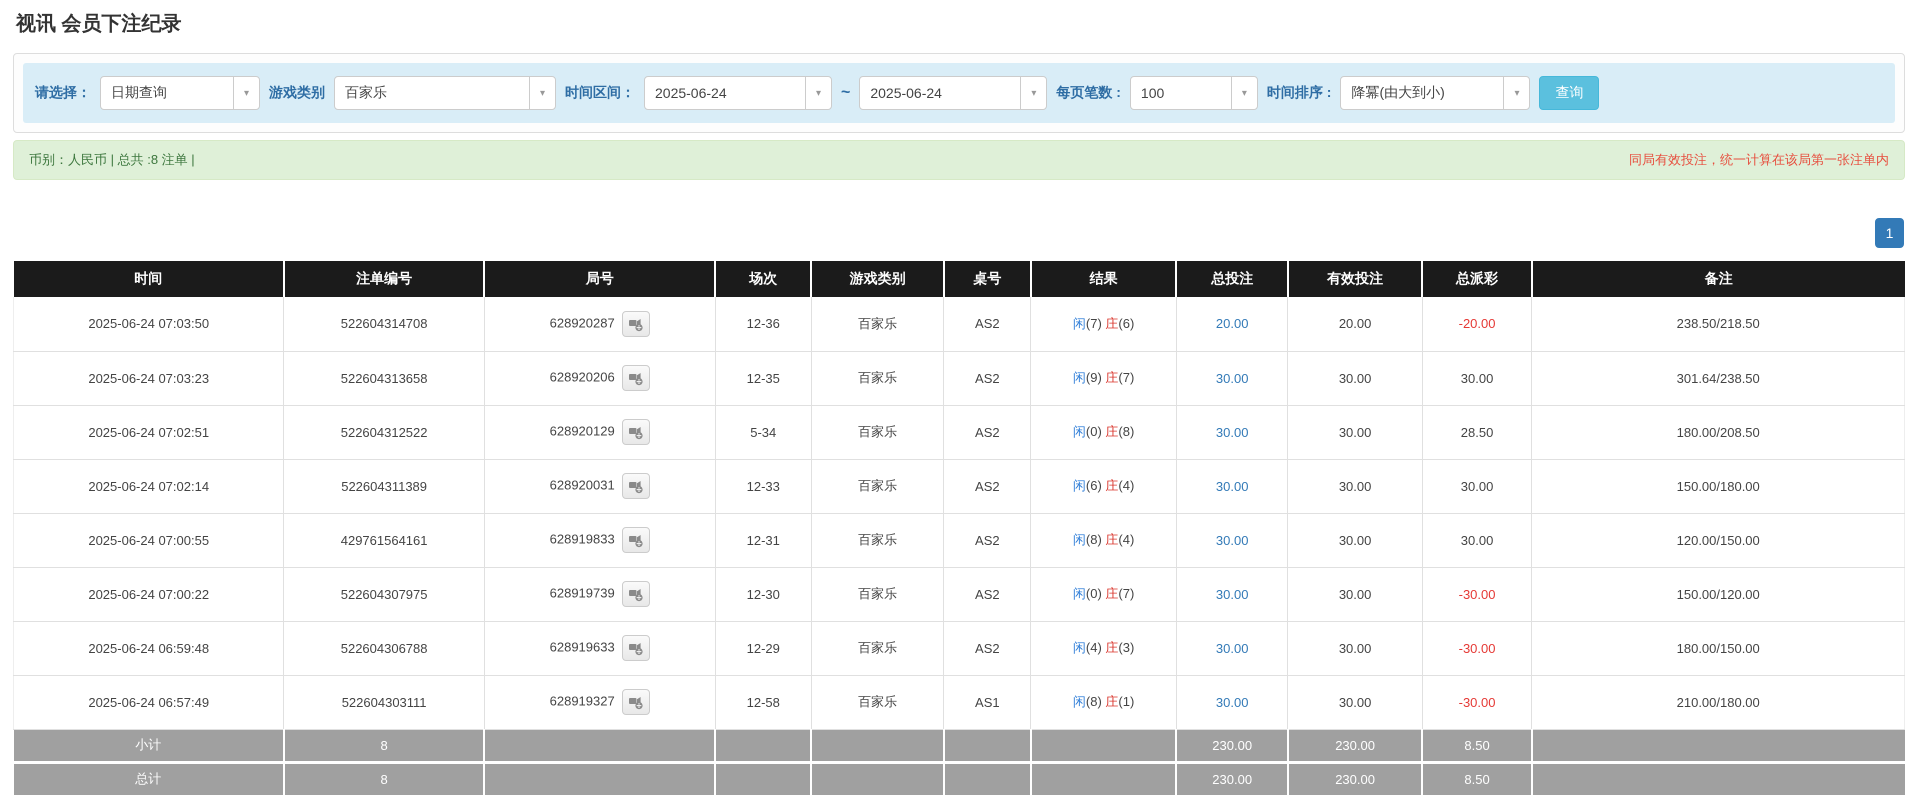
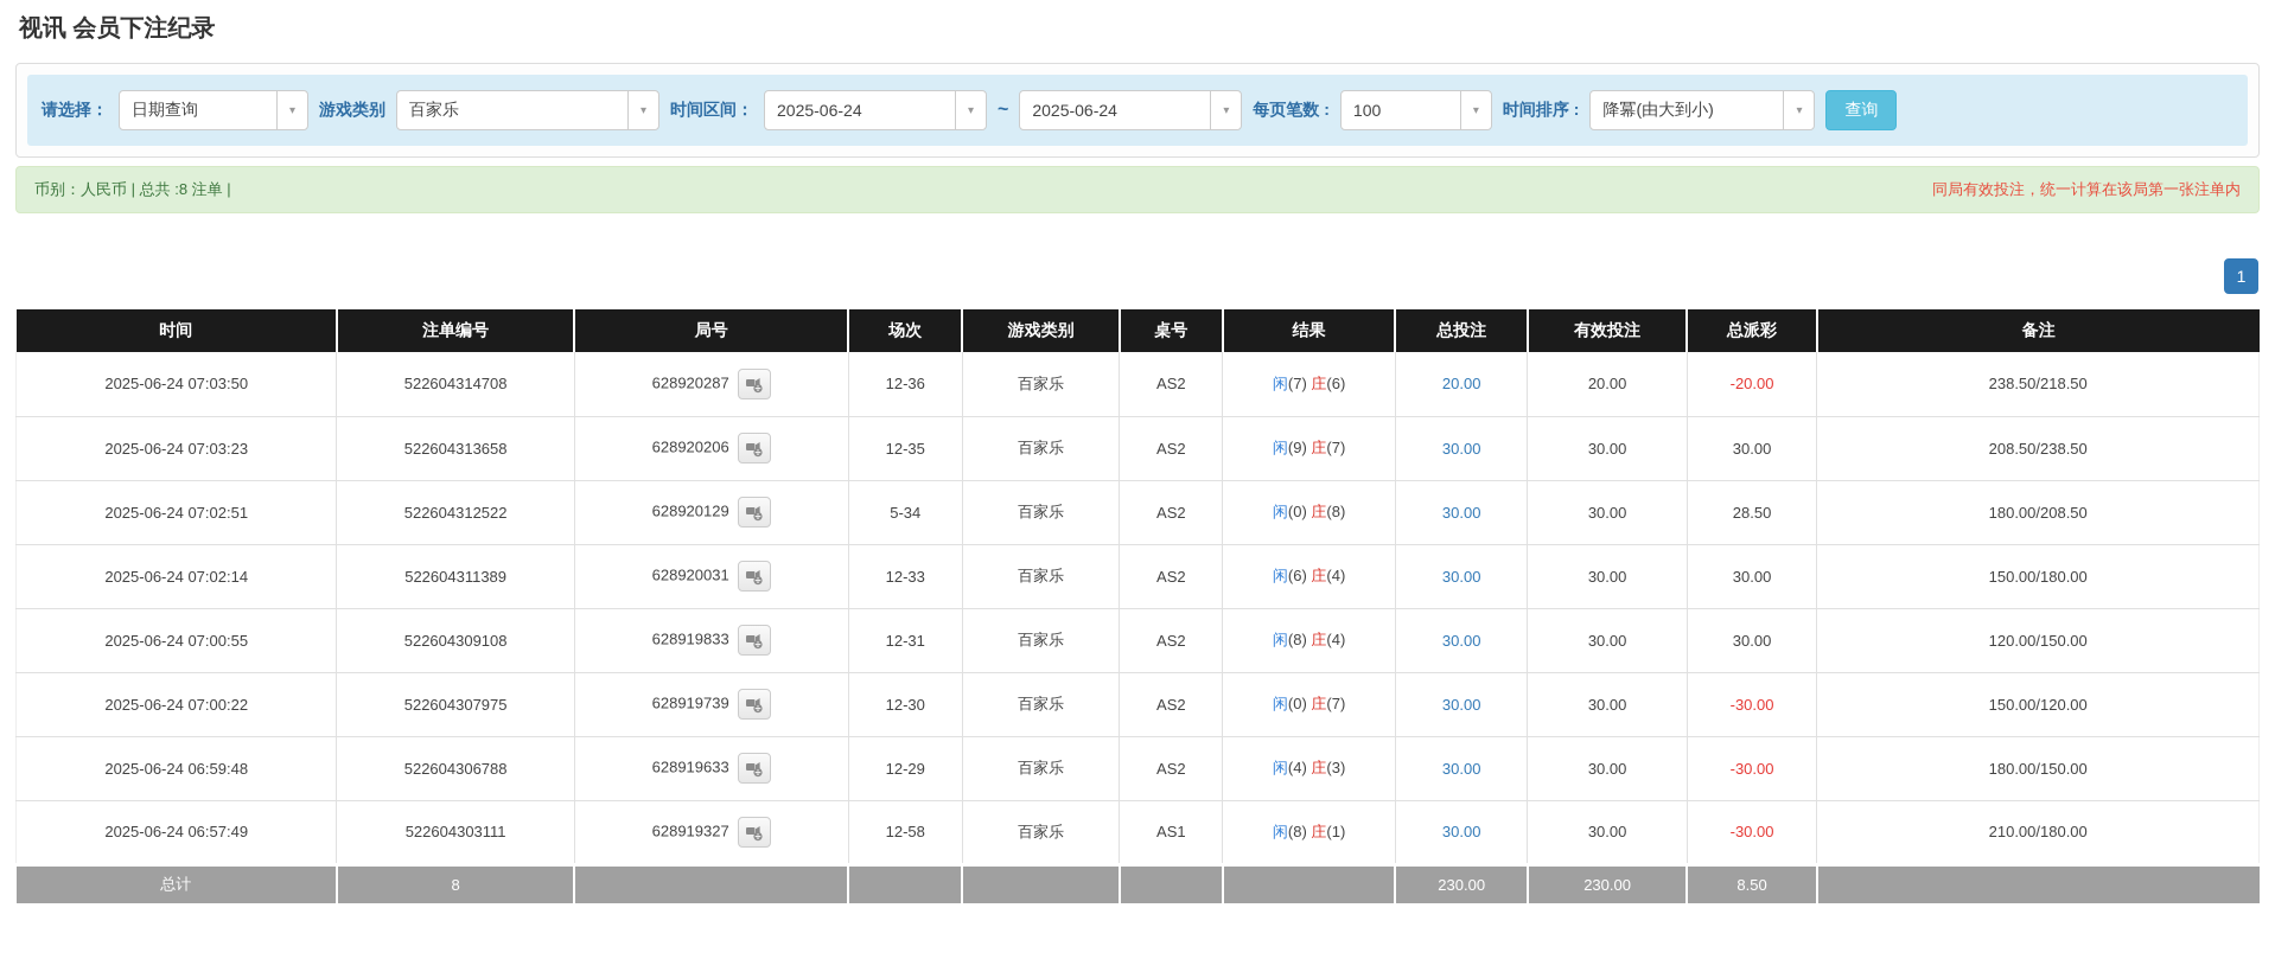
  视讯 会员下注纪录
  请选择：
  日期查询
  ▾
  游戏类别
  百家乐
  ▾
  时间区间：
  2025-06-24
  ▾
  ~
  2025-06-24
  ▾
  每页笔数 :
  100
  ▾
  时间排序 :
  降冪(由大到小)
  ▾
  查询
  币别：人民币 | 总共 :8 注单 |
  同局有效投注，统一计算在该局第一张注单内
  1
  时间	注单编号	局号	场次	游戏类别	桌号	结果	总投注	有效投注	总派彩	备注
  2025-06-24 07:03:50	522604314708	628920287	12-36	百家乐	AS2	闲(7) 庄(6)	20.00	20.00	-20.00	238.50/218.50
- 2025-06-24 07:03:23	522604313658	628920206	12-35	百家乐	AS2	闲(9) 庄(7)	30.00	30.00	30.00	301.64/238.50
+ 2025-06-24 07:03:23	522604313658	628920206	12-35	百家乐	AS2	闲(9) 庄(7)	30.00	30.00	30.00	208.50/238.50
  2025-06-24 07:02:51	522604312522	628920129	5-34	百家乐	AS2	闲(0) 庄(8)	30.00	30.00	28.50	180.00/208.50
  2025-06-24 07:02:14	522604311389	628920031	12-33	百家乐	AS2	闲(6) 庄(4)	30.00	30.00	30.00	150.00/180.00
- 2025-06-24 07:00:55	429761564161	628919833	12-31	百家乐	AS2	闲(8) 庄(4)	30.00	30.00	30.00	120.00/150.00
+ 2025-06-24 07:00:55	522604309108	628919833	12-31	百家乐	AS2	闲(8) 庄(4)	30.00	30.00	30.00	120.00/150.00
  2025-06-24 07:00:22	522604307975	628919739	12-30	百家乐	AS2	闲(0) 庄(7)	30.00	30.00	-30.00	150.00/120.00
  2025-06-24 06:59:48	522604306788	628919633	12-29	百家乐	AS2	闲(4) 庄(3)	30.00	30.00	-30.00	180.00/150.00
  2025-06-24 06:57:49	522604303111	628919327	12-58	百家乐	AS1	闲(8) 庄(1)	30.00	30.00	-30.00	210.00/180.00
- 小计	8						230.00	230.00	8.50
  总计	8						230.00	230.00	8.50
